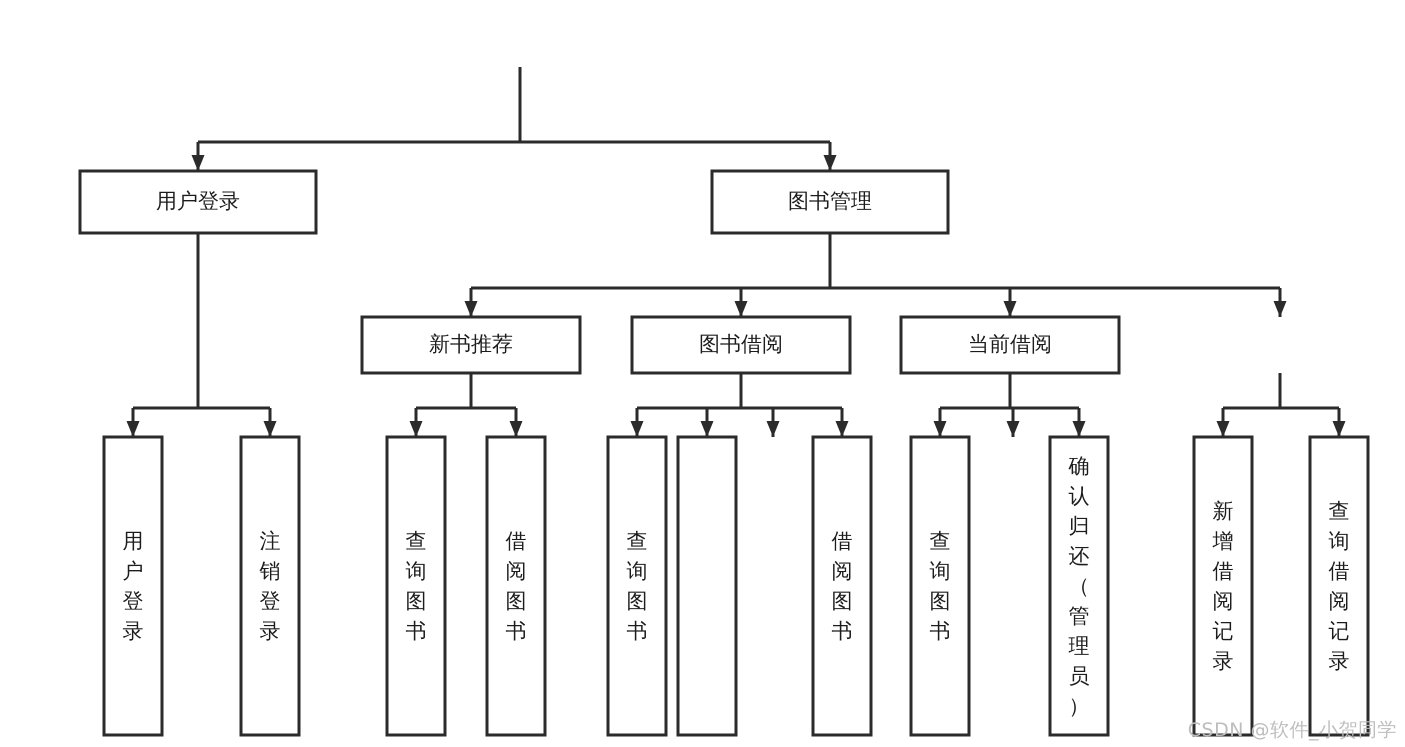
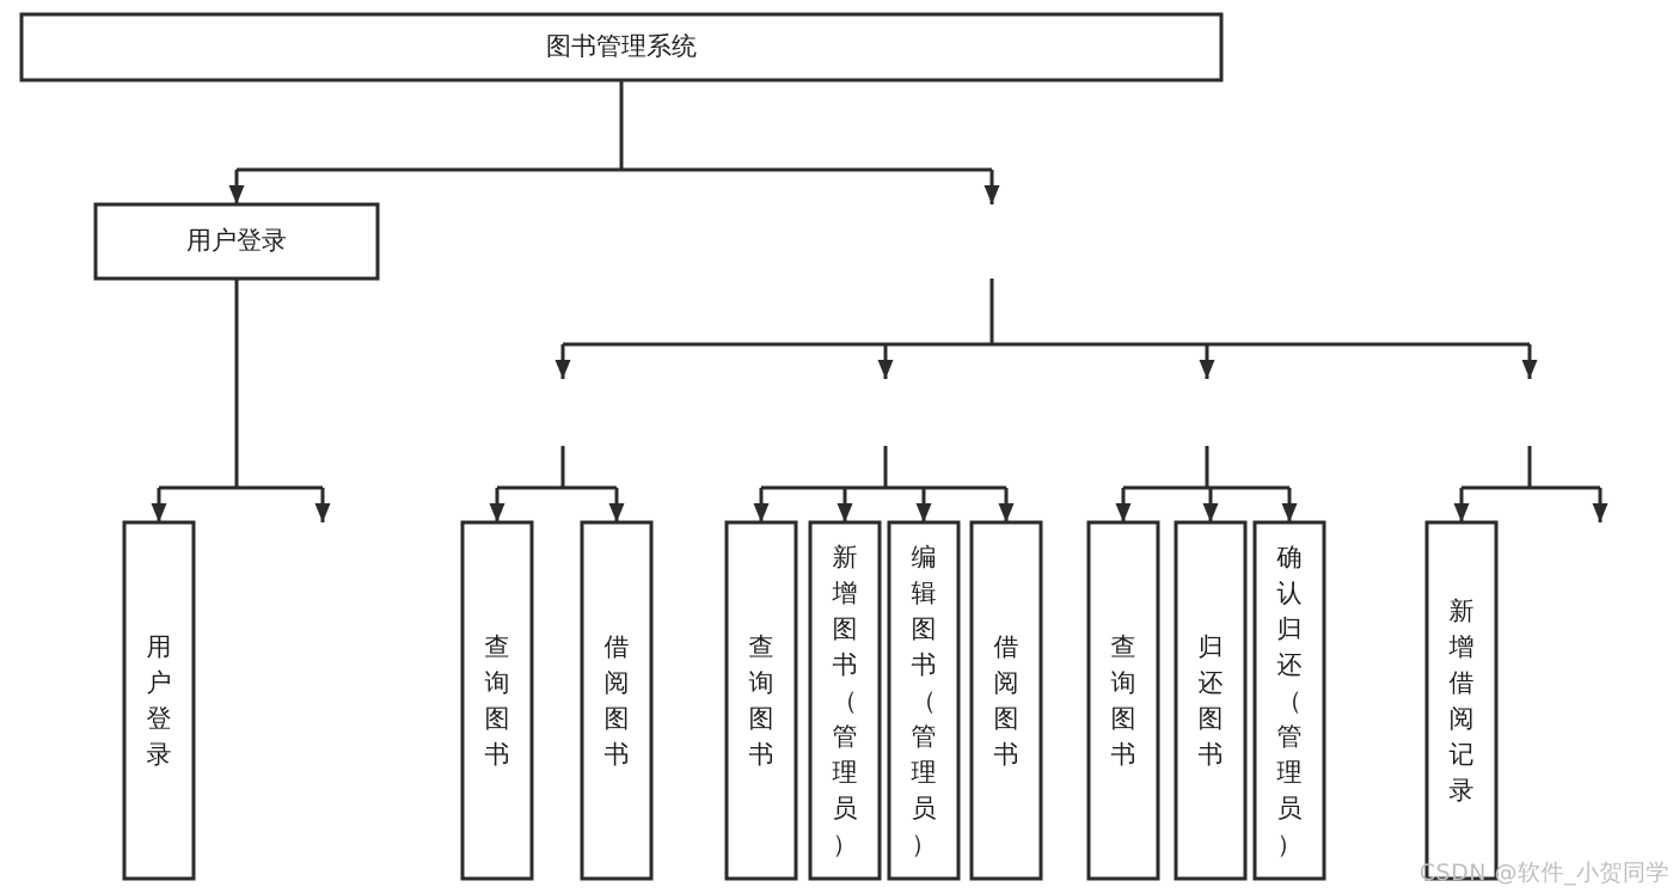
+ 图书管理系统
  用户登录
- 图书管理
- 新书推荐
- 图书借阅
- 当前借阅
  用户登录
- 注销登录
  查询图书
  借阅图书
  查询图书
+ 新增图书（管理员）
+ 编辑图书（管理员）
  借阅图书
  查询图书
+ 归还图书
  确认归还（管理员）
  新增借阅记录
- 查询借阅记录
  CSDN @软件_小贺同学
